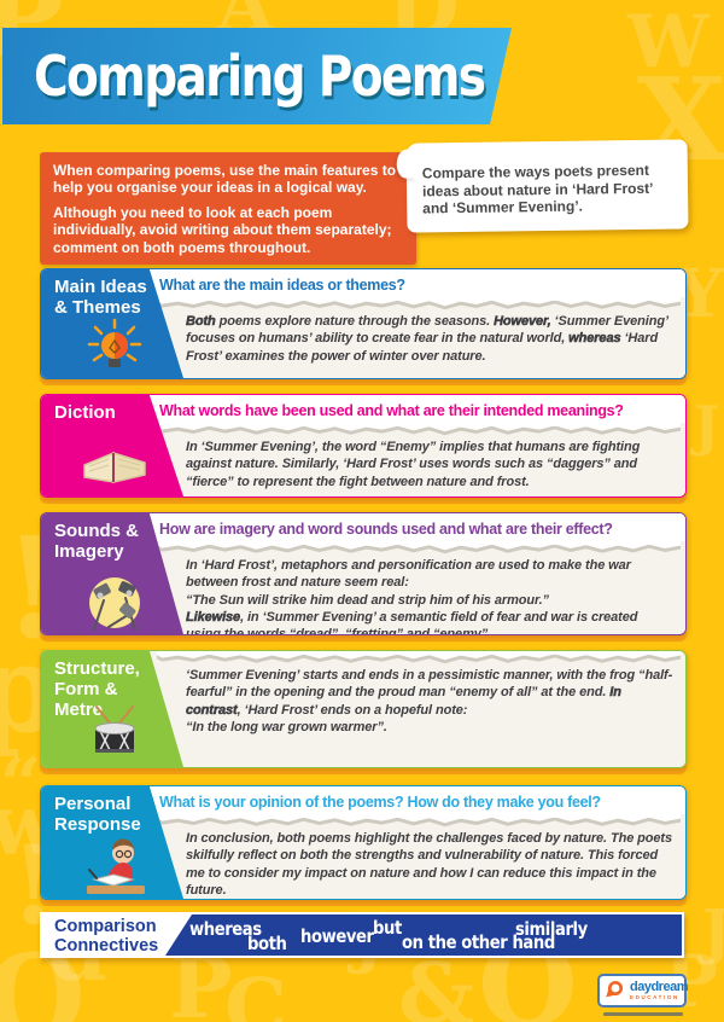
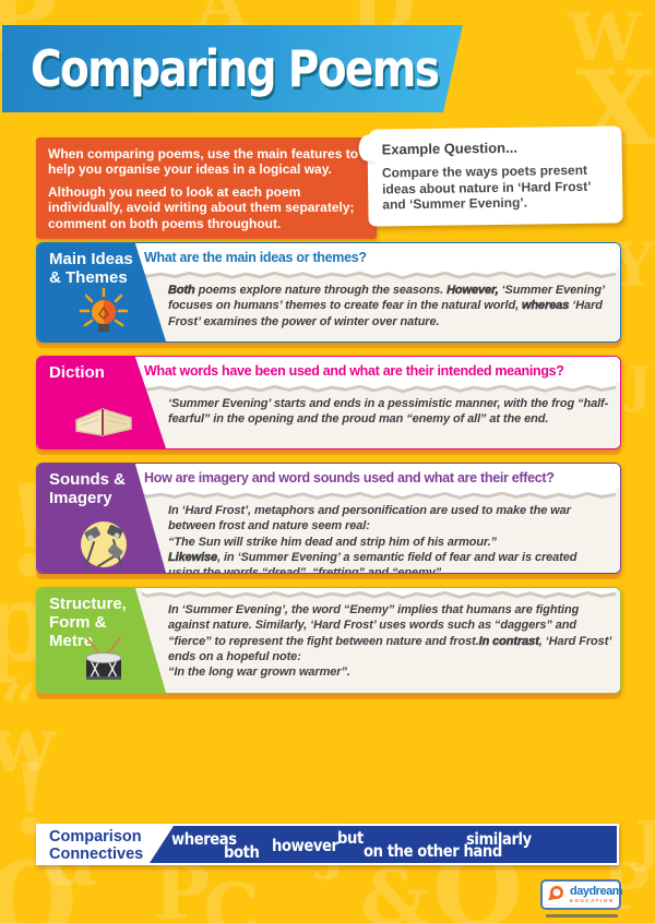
  P
  A
  D
  W
  X
  Y
  J
  !
  p
  “
  w
  !
  Q
  P
  C
  &
  O
  P
  J
  Comparing Poems
  When comparing poems, use the main features to help you organise your ideas in a logical way.
  Although you need to look at each poem individually, avoid writing about them separately; comment on both poems throughout.
+ Example Question...
  Compare the ways poets present ideas about nature in ‘Hard Frost’ and ‘Summer Evening’.
  What are the main ideas or themes?
- Both poems explore nature through the seasons. However, ‘Summer Evening’ focuses on humans’ ability to create fear in the natural world, whereas ‘Hard Frost’ examines the power of winter over nature.
+ Both poems explore nature through the seasons. However, ‘Summer Evening’ focuses on humans’ themes to create fear in the natural world, whereas ‘Hard Frost’ examines the power of winter over nature.
  Main Ideas & Themes
  What words have been used and what are their intended meanings?
- In ‘Summer Evening’, the word “Enemy” implies that humans are fighting against nature. Similarly, ‘Hard Frost’ uses words such as “daggers” and “fierce” to represent the fight between nature and frost.
+ ‘Summer Evening’ starts and ends in a pessimistic manner, with the frog “half-fearful” in the opening and the proud man “enemy of all” at the end.
  Diction
  How are imagery and word sounds used and what are their effect?
  In ‘Hard Frost’, metaphors and personification are used to make the war between frost and nature seem real:
  “The Sun will strike him dead and strip him of his armour.”
  Sounds & Imagery
- ‘Summer Evening’ starts and ends in a pessimistic manner, with the frog “half-fearful” in the opening and the proud man “enemy of all” at the end. In contrast, ‘Hard Frost’ ends on a hopeful note:
+ In ‘Summer Evening’, the word “Enemy” implies that humans are fighting against nature. Similarly, ‘Hard Frost’ uses words such as “daggers” and “fierce” to represent the fight between nature and frost.In contrast, ‘Hard Frost’ ends on a hopeful note:
  “In the long war grown warmer”.
  Structure, Form & Metr
- What is your opinion of the poems? How do they make you feel?
- In conclusion, both poems highlight the challenges faced by nature. The poets skilfully reflect on both the strengths and vulnerability of nature. This forced me to consider my impact on nature and how I can reduce this impact in the future.
- Personal Response
  Comparison Connectives
  whereas
  both
  however
  but
  on the other hand
  similarly
  daydream
